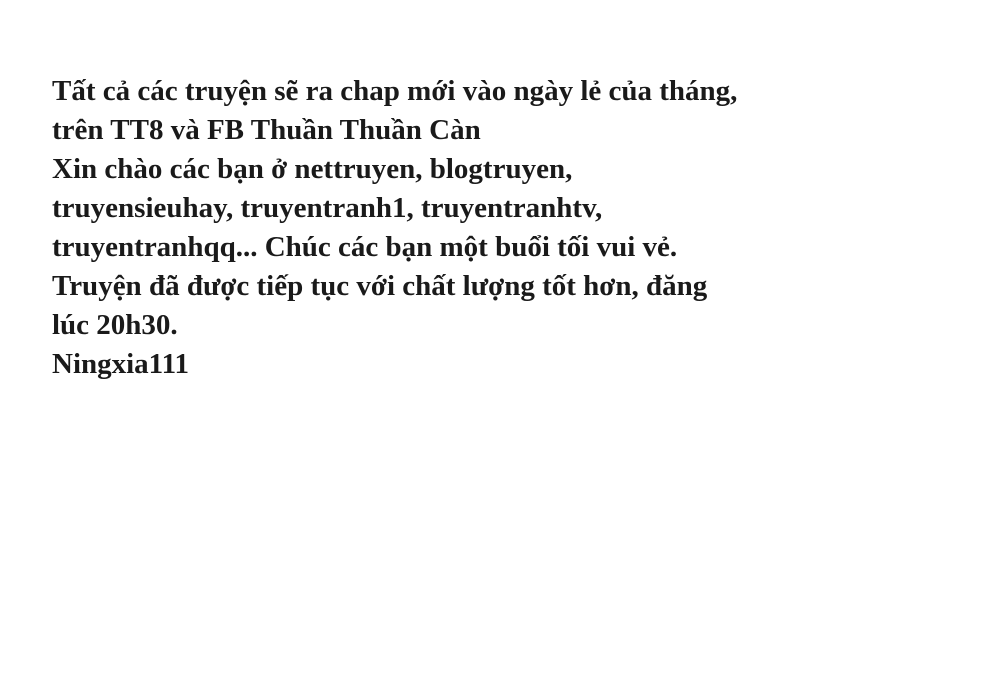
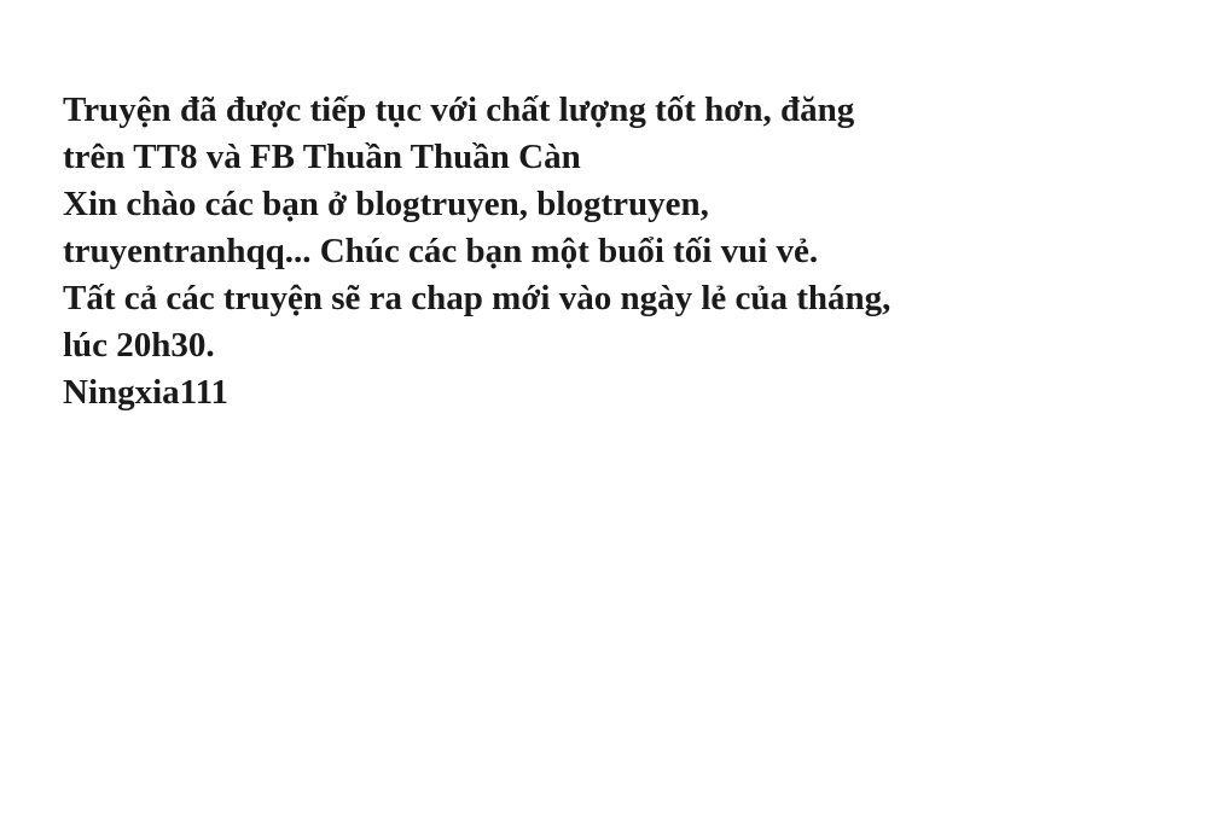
- Tất cả các truyện sẽ ra chap mới vào ngày lẻ của tháng,
+ Truyện đã được tiếp tục với chất lượng tốt hơn, đăng
  trên TT8 và FB Thuần Thuần Càn
- Xin chào các bạn ở nettruyen, blogtruyen,
+ Xin chào các bạn ở blogtruyen, blogtruyen,
- truyensieuhay, truyentranh1, truyentranhtv,
  truyentranhqq... Chúc các bạn một buổi tối vui vẻ.
- Truyện đã được tiếp tục với chất lượng tốt hơn, đăng
+ Tất cả các truyện sẽ ra chap mới vào ngày lẻ của tháng,
  lúc 20h30.
  Ningxia111
